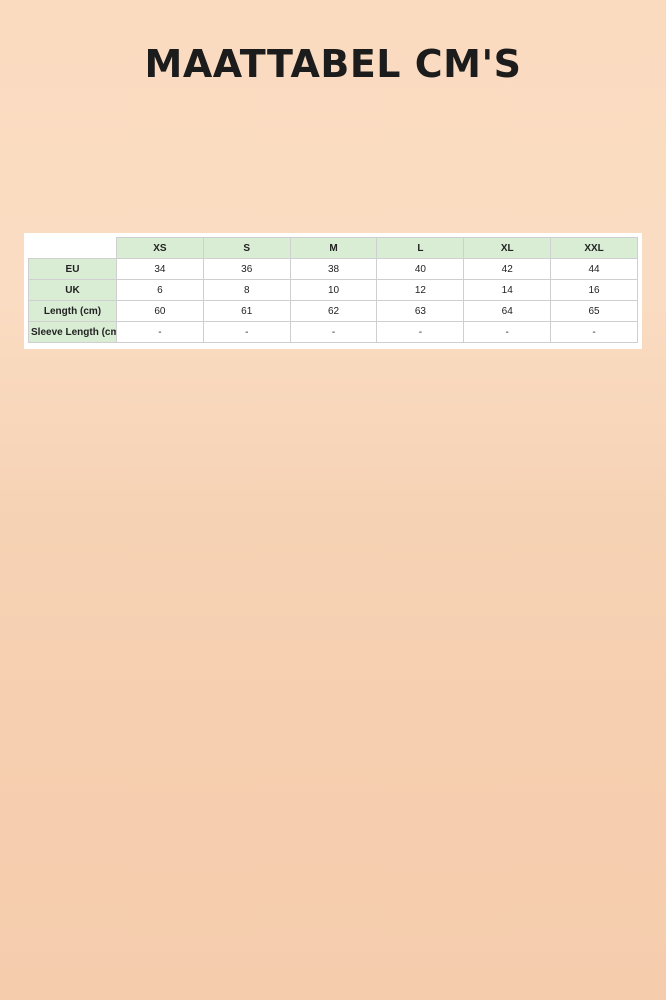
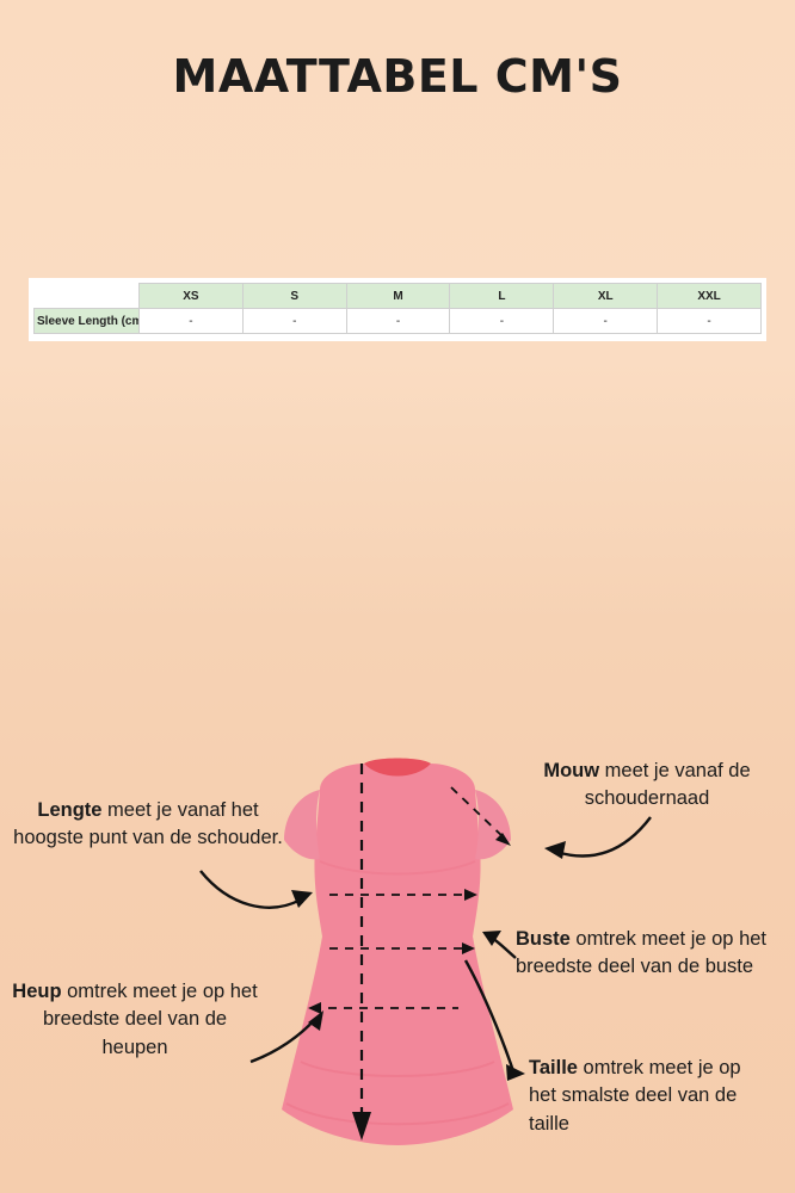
  MAATTABEL CM'S
  	XS	S	M	L	XL	XXL
- EU	34	36	38	40	42	44
- UK	6	8	10	12	14	16
- Length (cm)	60	61	62	63	64	65
  Sleeve Length (cm	-	-	-	-	-	-
+ Mouw meet je vanaf de schoudernaad
+ Lengte meet je vanaf het hoogste punt van de schouder.
+ Buste omtrek meet je op het breedste deel van de buste
+ Heup omtrek meet je op het breedste deel van de heupen
+ Taille omtrek meet je op het smalste deel van de taille
